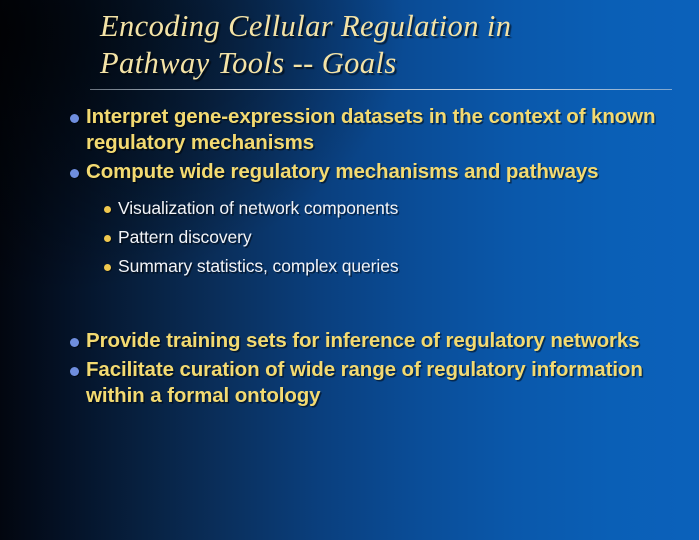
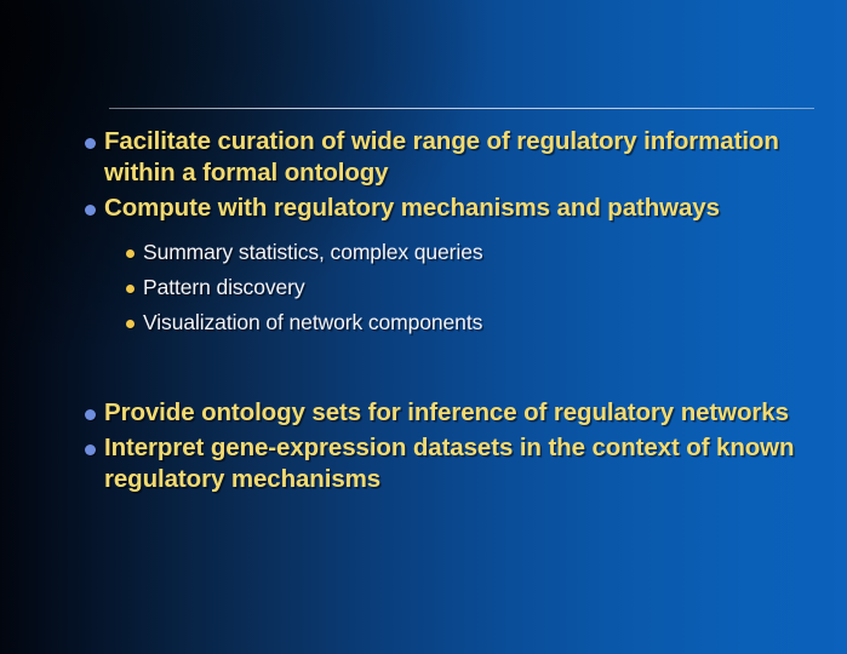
- Encoding Cellular Regulation in
- Pathway Tools -- Goals
- Interpret gene-expression datasets in the context of known regulatory mechanisms
+ Facilitate curation of wide range of regulatory information within a formal ontology
- Compute wide regulatory mechanisms and pathways
+ Compute with regulatory mechanisms and pathways
- Visualization of network components
+ Summary statistics, complex queries
  Pattern discovery
- Summary statistics, complex queries
+ Visualization of network components
- Provide training sets for inference of regulatory networks
+ Provide ontology sets for inference of regulatory networks
- Facilitate curation of wide range of regulatory information within a formal ontology
+ Interpret gene-expression datasets in the context of known regulatory mechanisms
